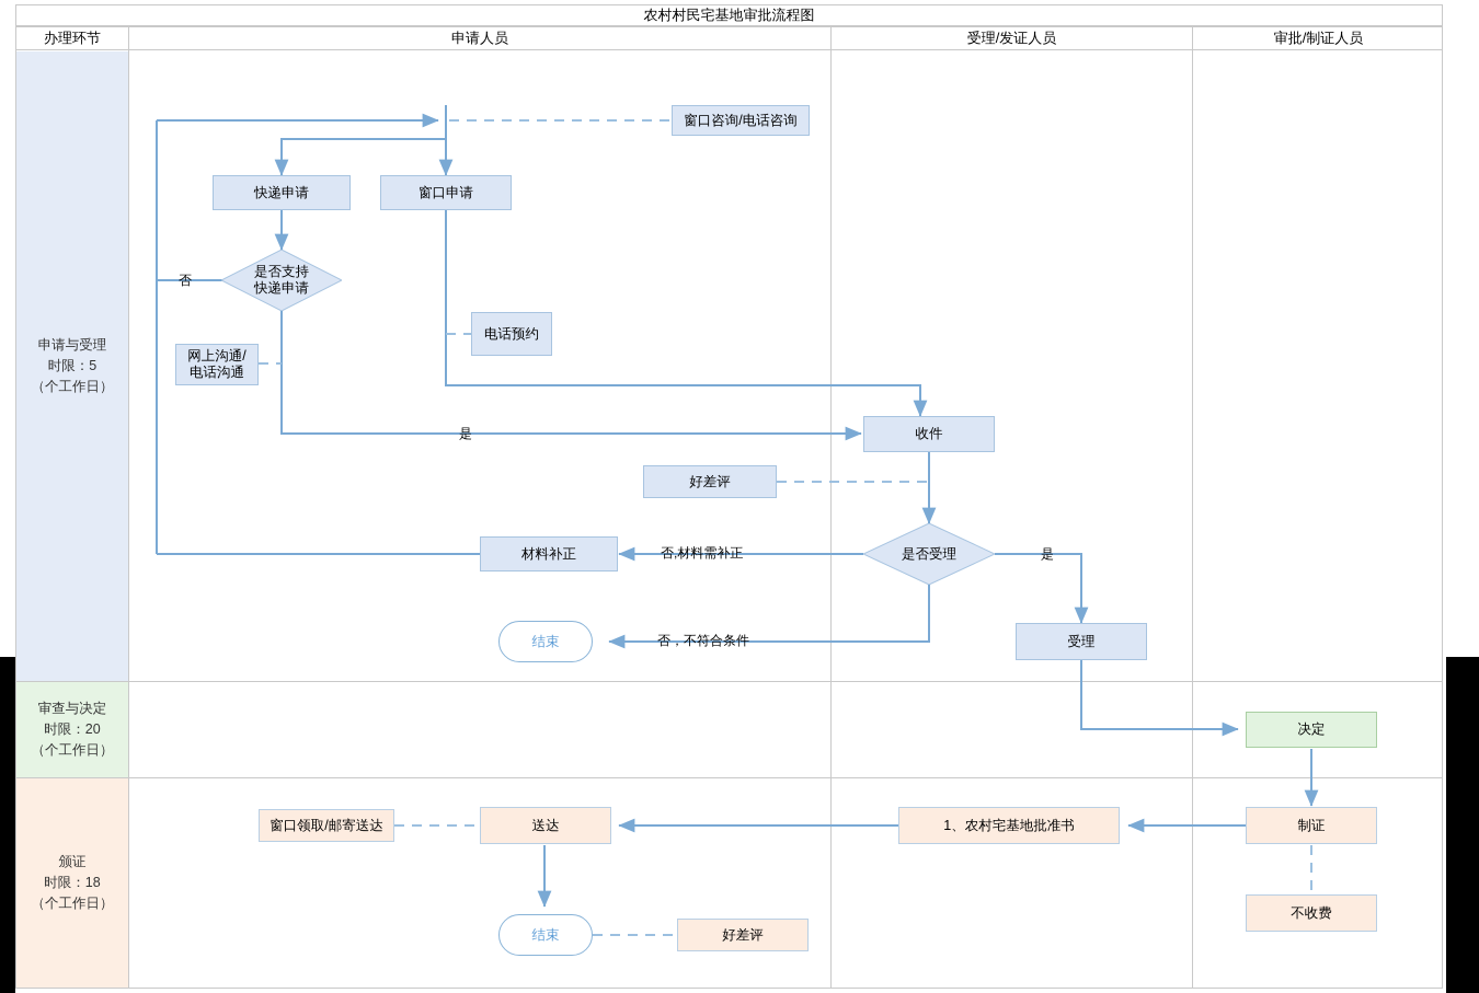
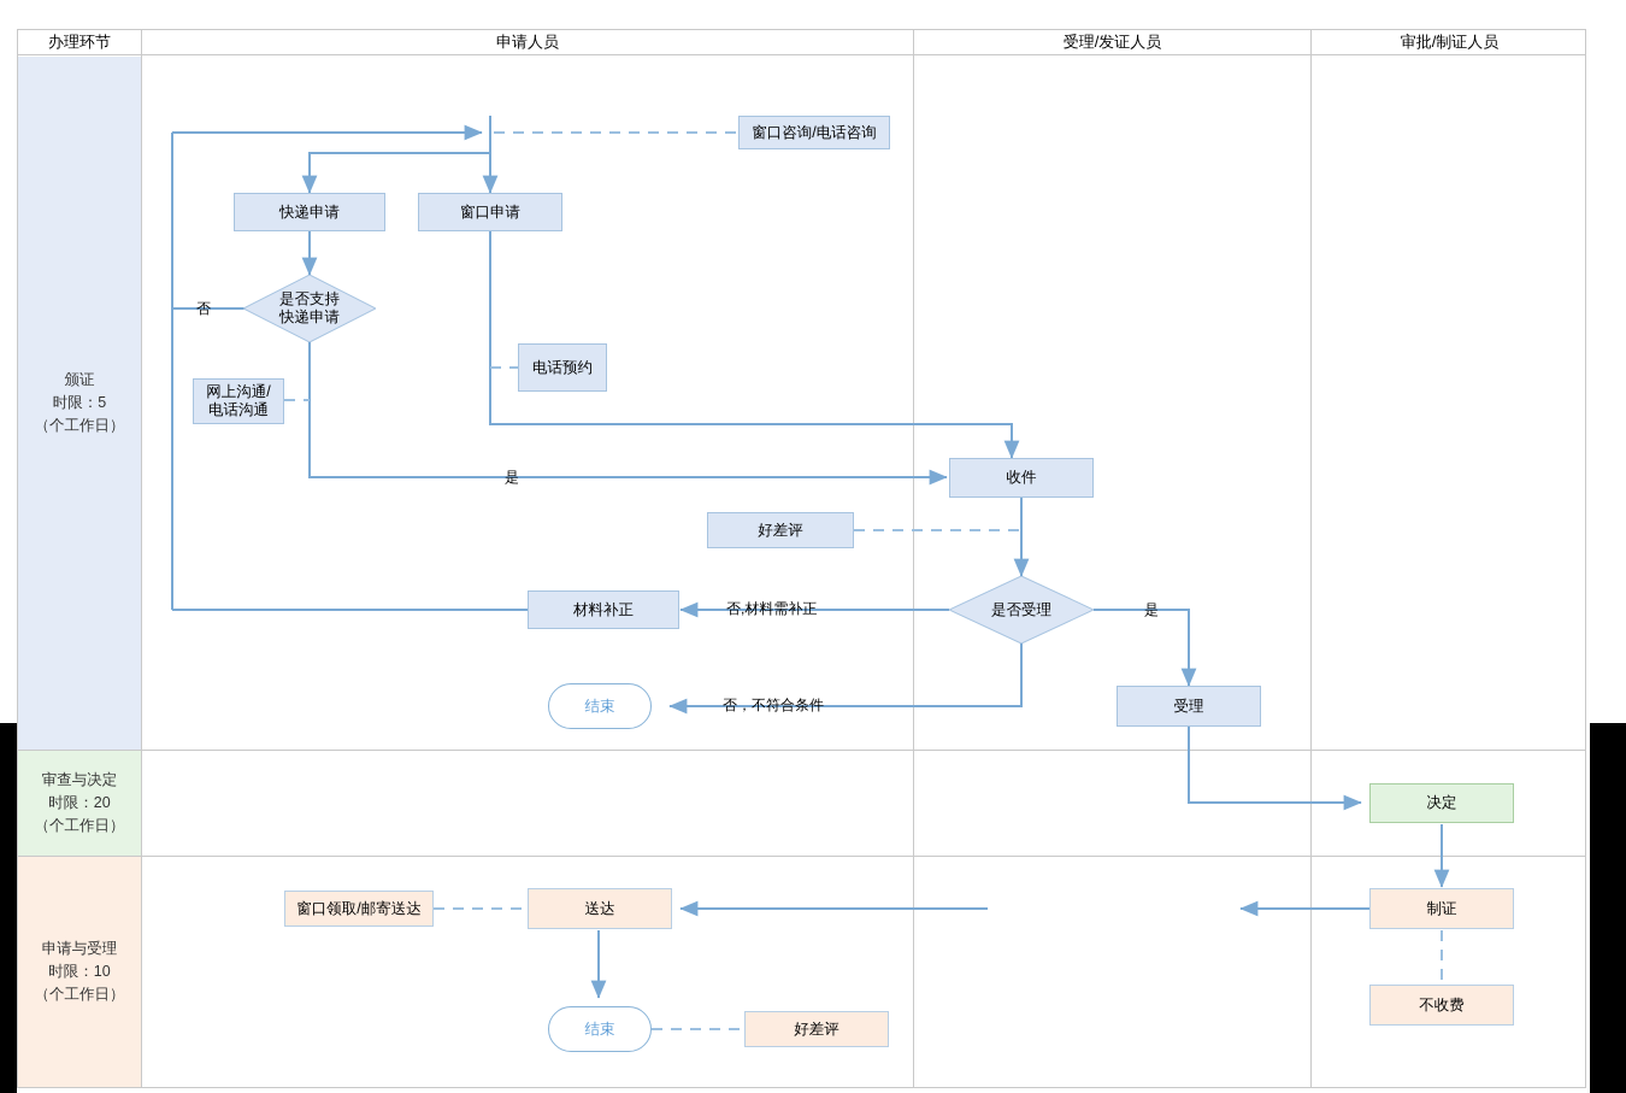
- 农村村民宅基地审批流程图
  办理环节
  申请人员
  受理/发证人员
  审批/制证人员
- 申请与受理
+ 颁证
  时限：5
  （个工作日）
  审查与决定
  时限：20
  （个工作日）
- 颁证
+ 申请与受理
- 时限：18
+ 时限：10
  （个工作日）
  窗口咨询/电话咨询
  快递申请
  窗口申请
  是否支持
  快递申请
  网上沟通/
  电话沟通
  电话预约
  收件
  好差评
  是否受理
  材料补正
  结束
  受理
  决定
  制证
  不收费
- 1、农村宅基地批准书
  送达
  窗口领取/邮寄送达
  结束
  好差评
  否
  是
  否,材料需补正
  是
  否，不符合条件
